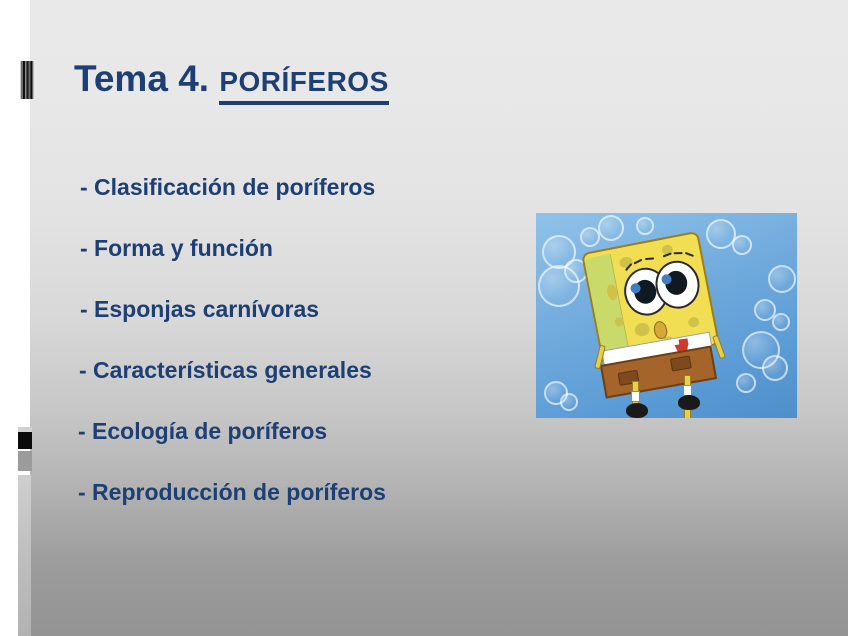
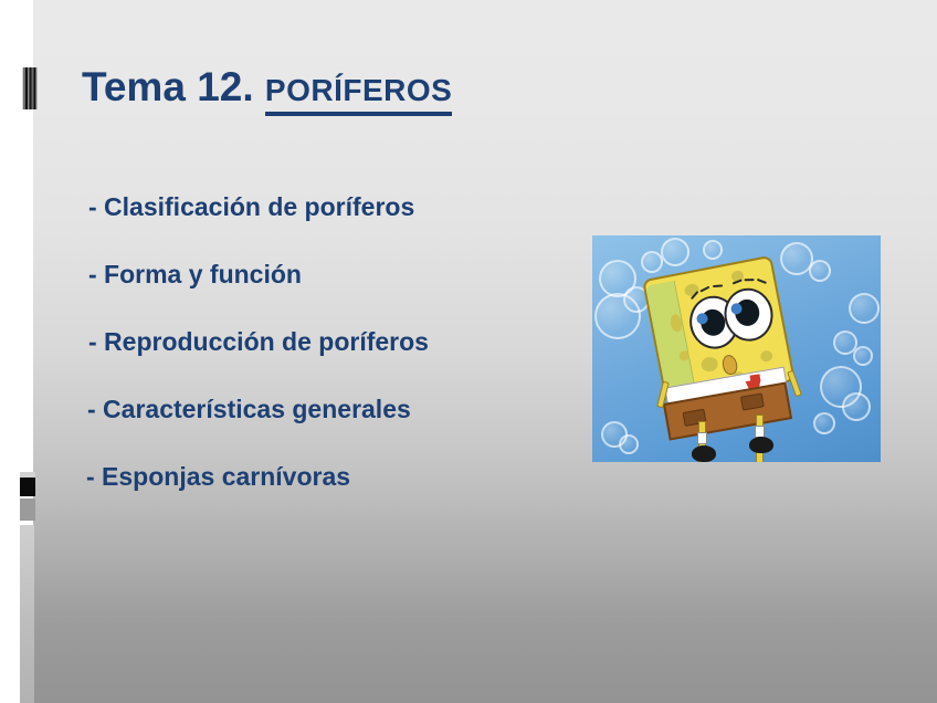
- Tema 4. poríferos
+ Tema 12. poríferos
  - Clasificación de poríferos
  - Forma y función
- - Esponjas carnívoras
+ - Reproducción de poríferos
  - Características generales
- - Ecología de poríferos
- - Reproducción de poríferos
+ - Esponjas carnívoras
